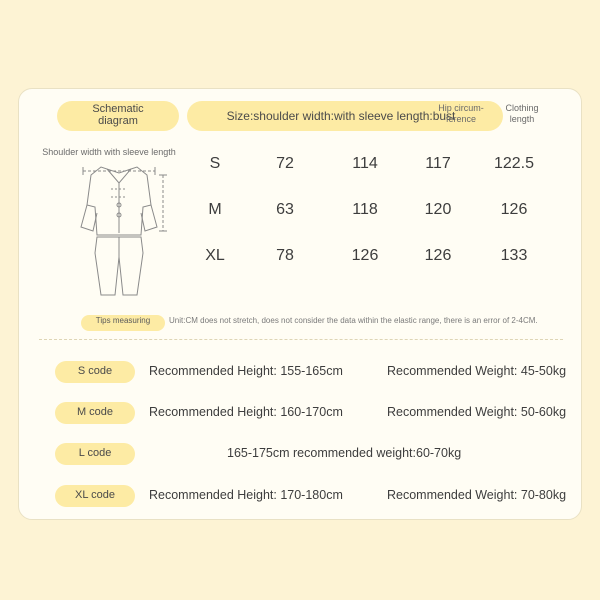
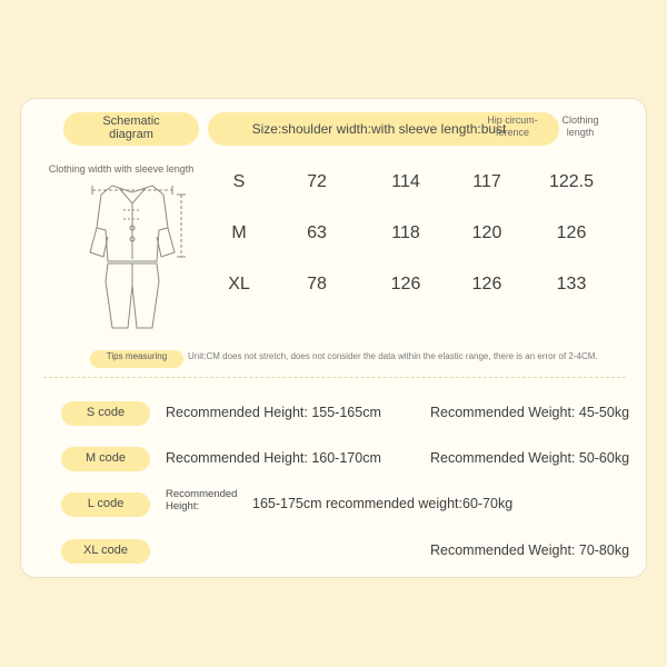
  Schematic
  diagram
  Size:shoulder width:with sleeve length:bust
  Hip circum-
  ference
  Clothing
  length
- Shoulder width with sleeve length
+ Clothing width with sleeve length
  S
  72
  114
  117
  122.5
  M
  63
  118
  120
  126
  XL
  78
  126
  126
  133
  Tips measuring
  Unit:CM does not stretch, does not consider the data within the elastic range, there is an error of 2-4CM.
  S code
  Recommended Height: 155-165cm
  Recommended Weight: 45-50kg
  M code
  Recommended Height: 160-170cm
  Recommended Weight: 50-60kg
  L code
+ Recommended
+ Height:
  165-175cm recommended weight:60-70kg
  XL code
- Recommended Height: 170-180cm
  Recommended Weight: 70-80kg
